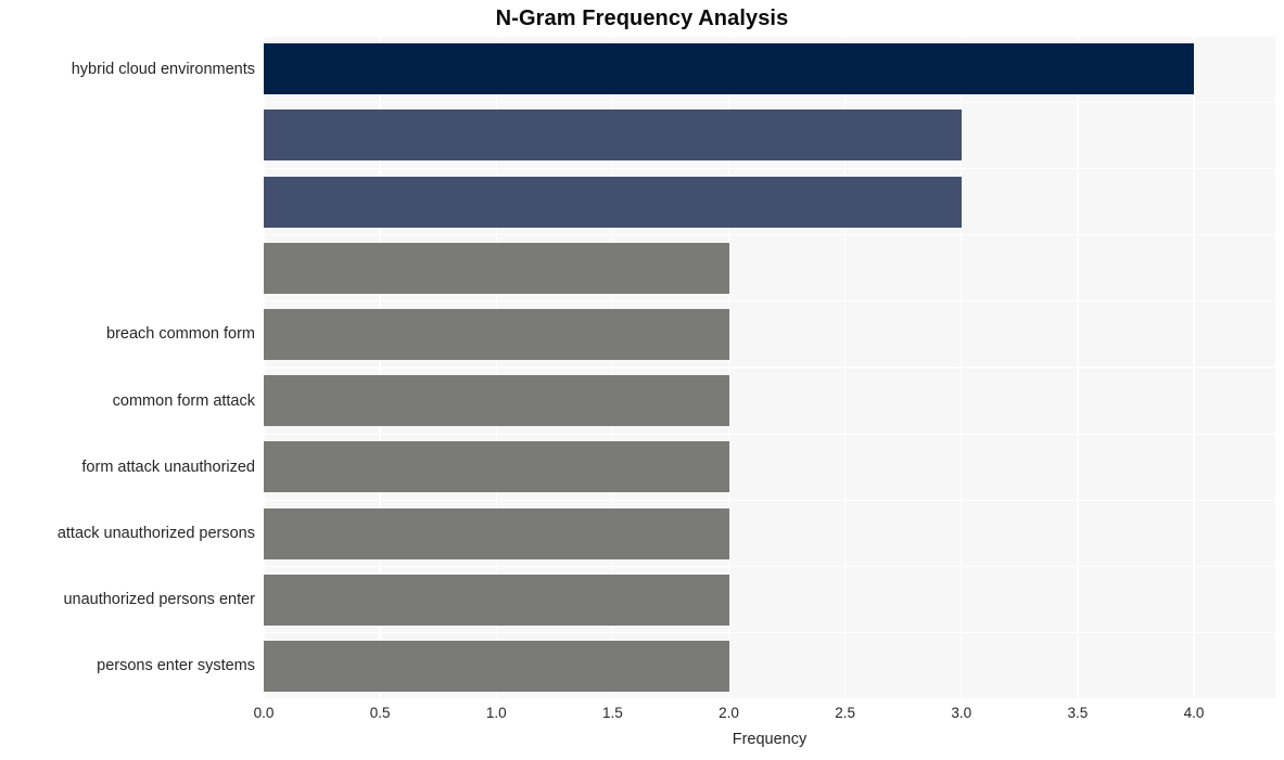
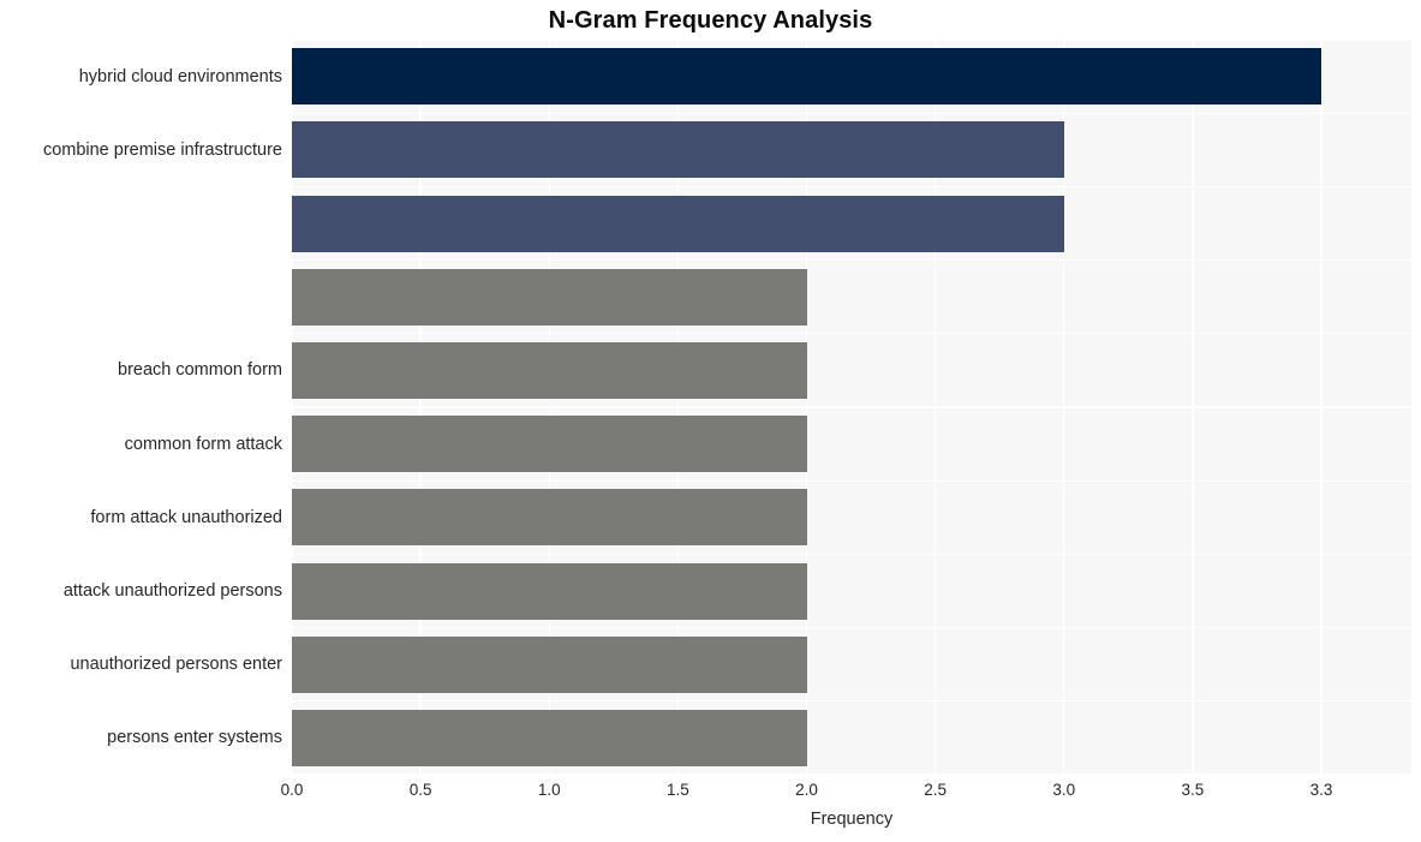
  N-Gram Frequency Analysis
  hybrid cloud environments
+ combine premise infrastructure
  breach common form
  common form attack
  form attack unauthorized
  attack unauthorized persons
  unauthorized persons enter
  persons enter systems
  0.0
  0.5
  1.0
  1.5
  2.0
  2.5
  3.0
  3.5
- 4.0
+ 3.3
  Frequency
